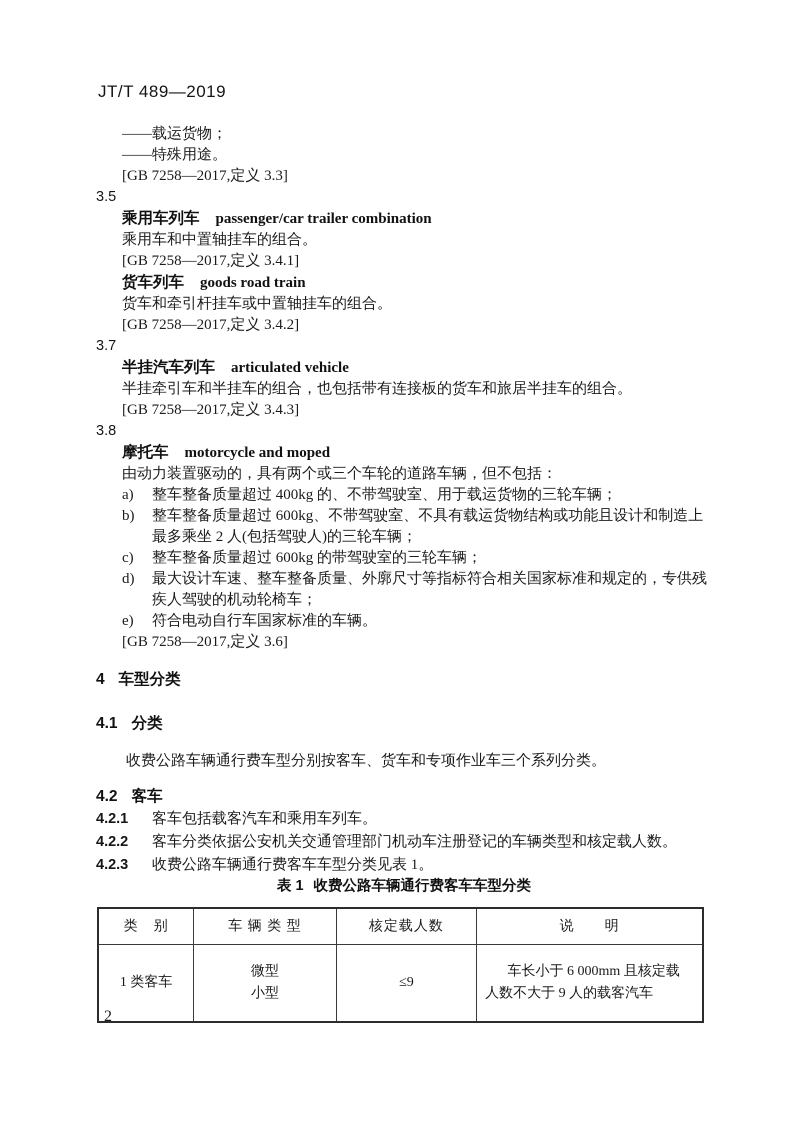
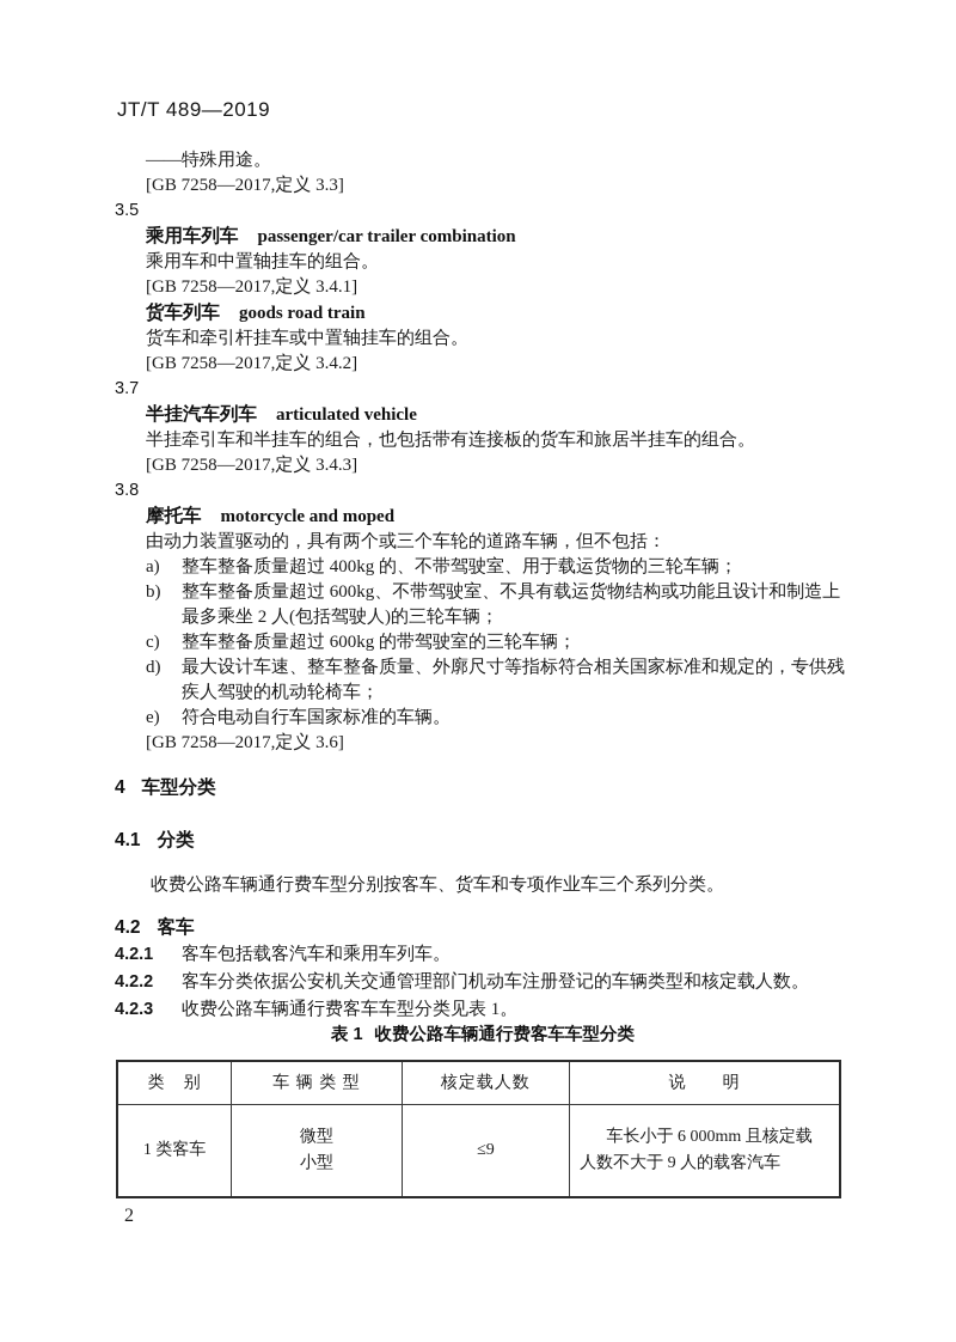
  JT/T 489—2019
- ——载运货物；
  ——特殊用途。
  [GB 7258—2017,定义 3.3]
  3.5
  乘用车列车 passenger/car trailer combination
  乘用车和中置轴挂车的组合。
  [GB 7258—2017,定义 3.4.1]
  货车列车 goods road train
  货车和牵引杆挂车或中置轴挂车的组合。
  [GB 7258—2017,定义 3.4.2]
  3.7
  半挂汽车列车 articulated vehicle
  半挂牵引车和半挂车的组合，也包括带有连接板的货车和旅居半挂车的组合。
  [GB 7258—2017,定义 3.4.3]
  3.8
  摩托车 motorcycle and moped
  由动力装置驱动的，具有两个或三个车轮的道路车辆，但不包括：
  a)
  整车整备质量超过 400kg 的、不带驾驶室、用于载运货物的三轮车辆；
  b)
  整车整备质量超过 600kg、不带驾驶室、不具有载运货物结构或功能且设计和制造上最多乘坐 2 人(包括驾驶人)的三轮车辆；
  c)
  整车整备质量超过 600kg 的带驾驶室的三轮车辆；
  d)
  最大设计车速、整车整备质量、外廓尺寸等指标符合相关国家标准和规定的，专供残疾人驾驶的机动轮椅车；
  e)
  符合电动自行车国家标准的车辆。
  [GB 7258—2017,定义 3.6]
  4 车型分类
  4.1 分类
  收费公路车辆通行费车型分别按客车、货车和专项作业车三个系列分类。
  4.2 客车
  4.2.1
  客车包括载客汽车和乘用车列车。
  4.2.2
  客车分类依据公安机关交通管理部门机动车注册登记的车辆类型和核定载人数。
  4.2.3
  收费公路车辆通行费客车车型分类见表 1。
  表 1 收费公路车辆通行费客车车型分类
  类 别	车 辆 类 型	核定载人数	说 明
  1 类客车	微型 小型	≤9	车长小于 6 000mm 且核定载人数不大于 9 人的载客汽车
  2
